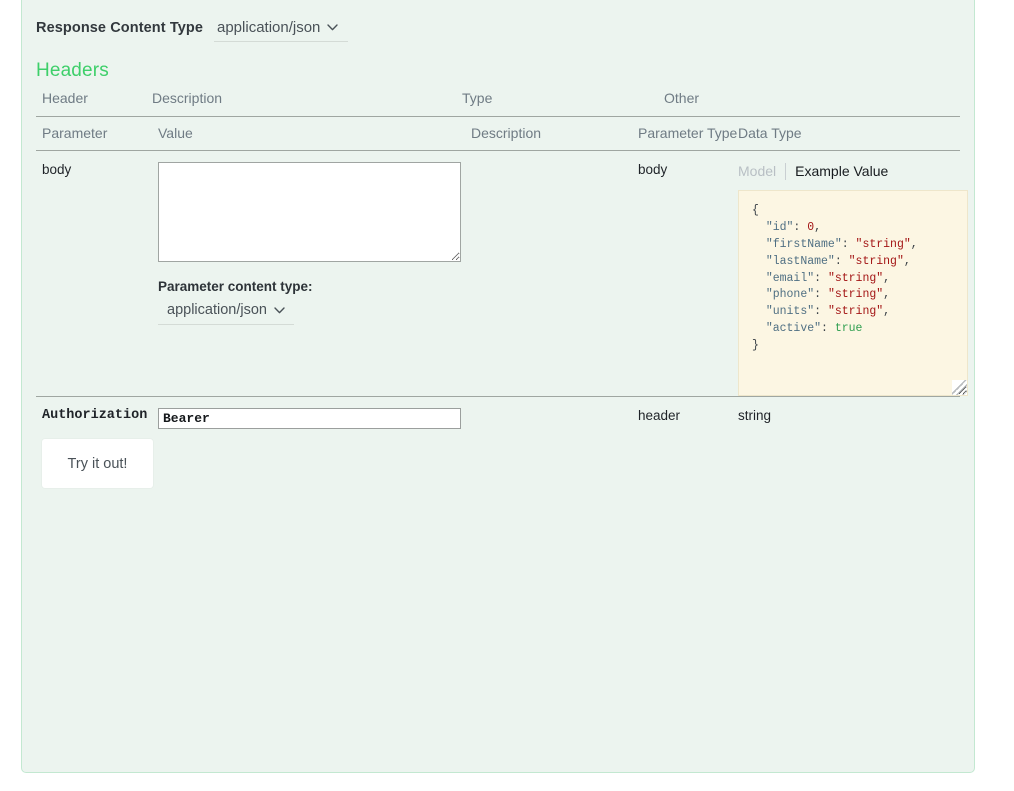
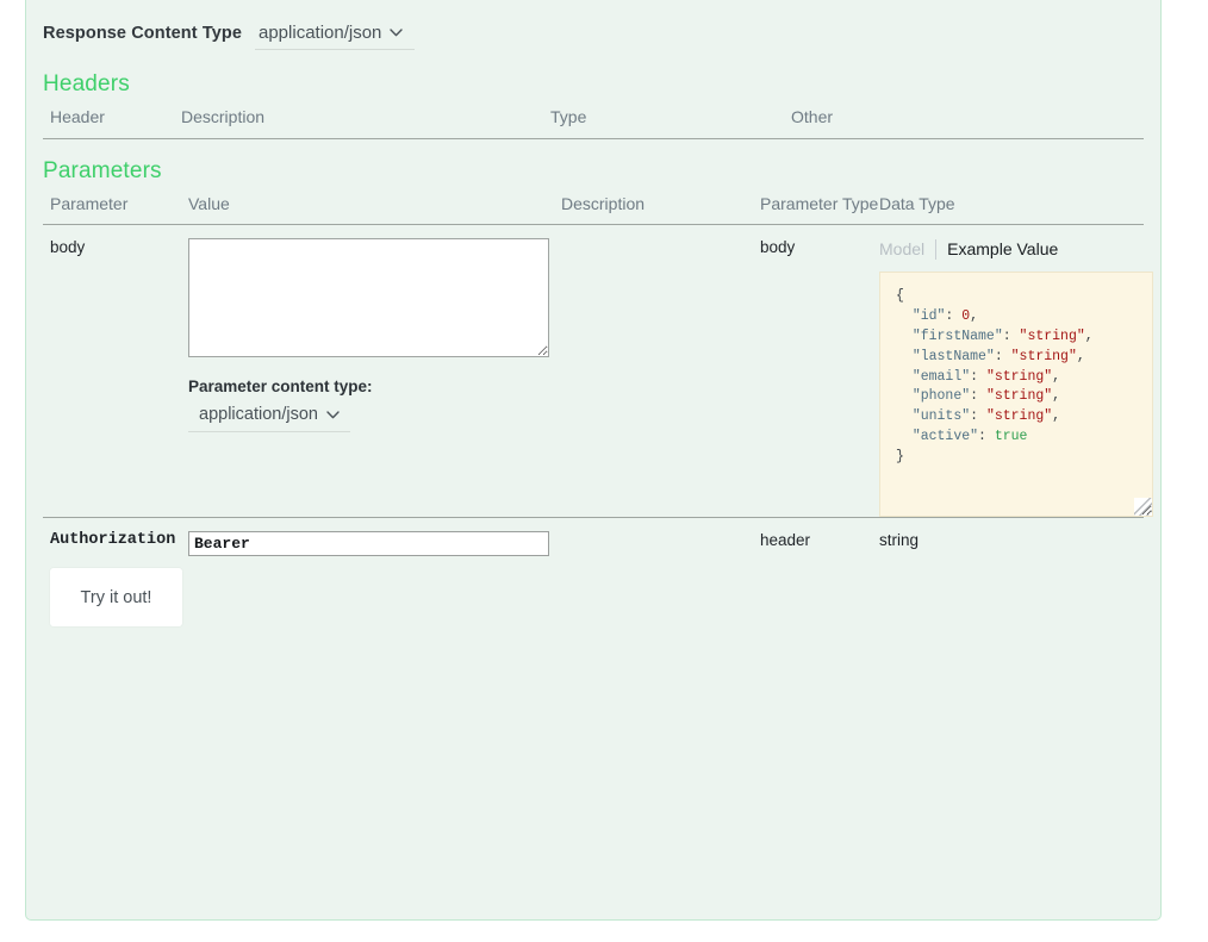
  Response Content Type
  application/json
  Headers
  Header	Description	Type	Other
+ Parameters
  Parameter	Value	Description	Parameter Type	Data Type
  body	Parameter content type: application/json		body	Model Example Value { "id": 0, "firstName": "string", "lastName": "string", "email": "string", "phone": "string", "units": "string", "active": true }
  Authorization	Bearer		header	string
  Try it out!
